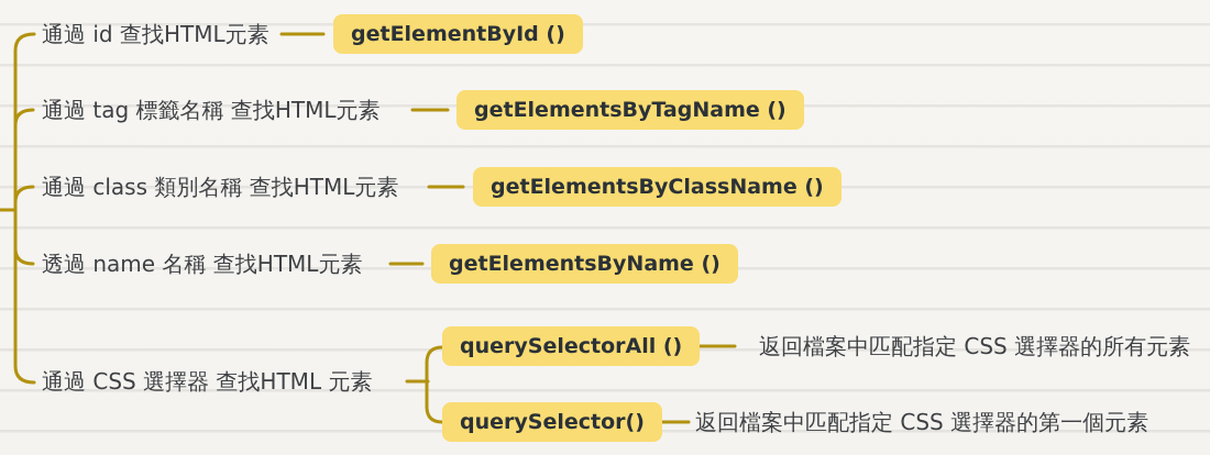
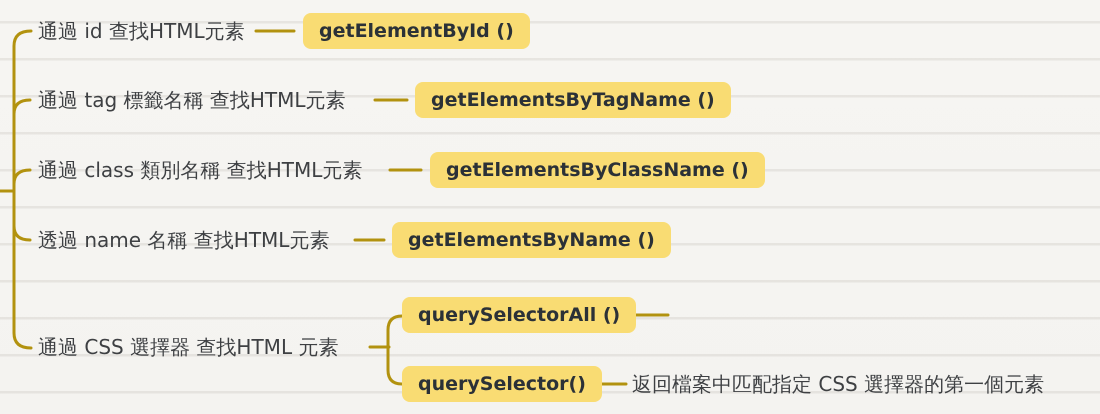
  通過 id 查找HTML元素
  通過 tag 標籤名稱 查找HTML元素
  通過 class 類別名稱 查找HTML元素
  透過 name 名稱 查找HTML元素
  通過 CSS 選擇器 查找HTML 元素
  getElementById ()
  getElementsByTagName ()
  getElementsByClassName ()
  getElementsByName ()
  querySelectorAll ()
  querySelector()
- 返回檔案中匹配指定 CSS 選擇器的所有元素
  返回檔案中匹配指定 CSS 選擇器的第一個元素
